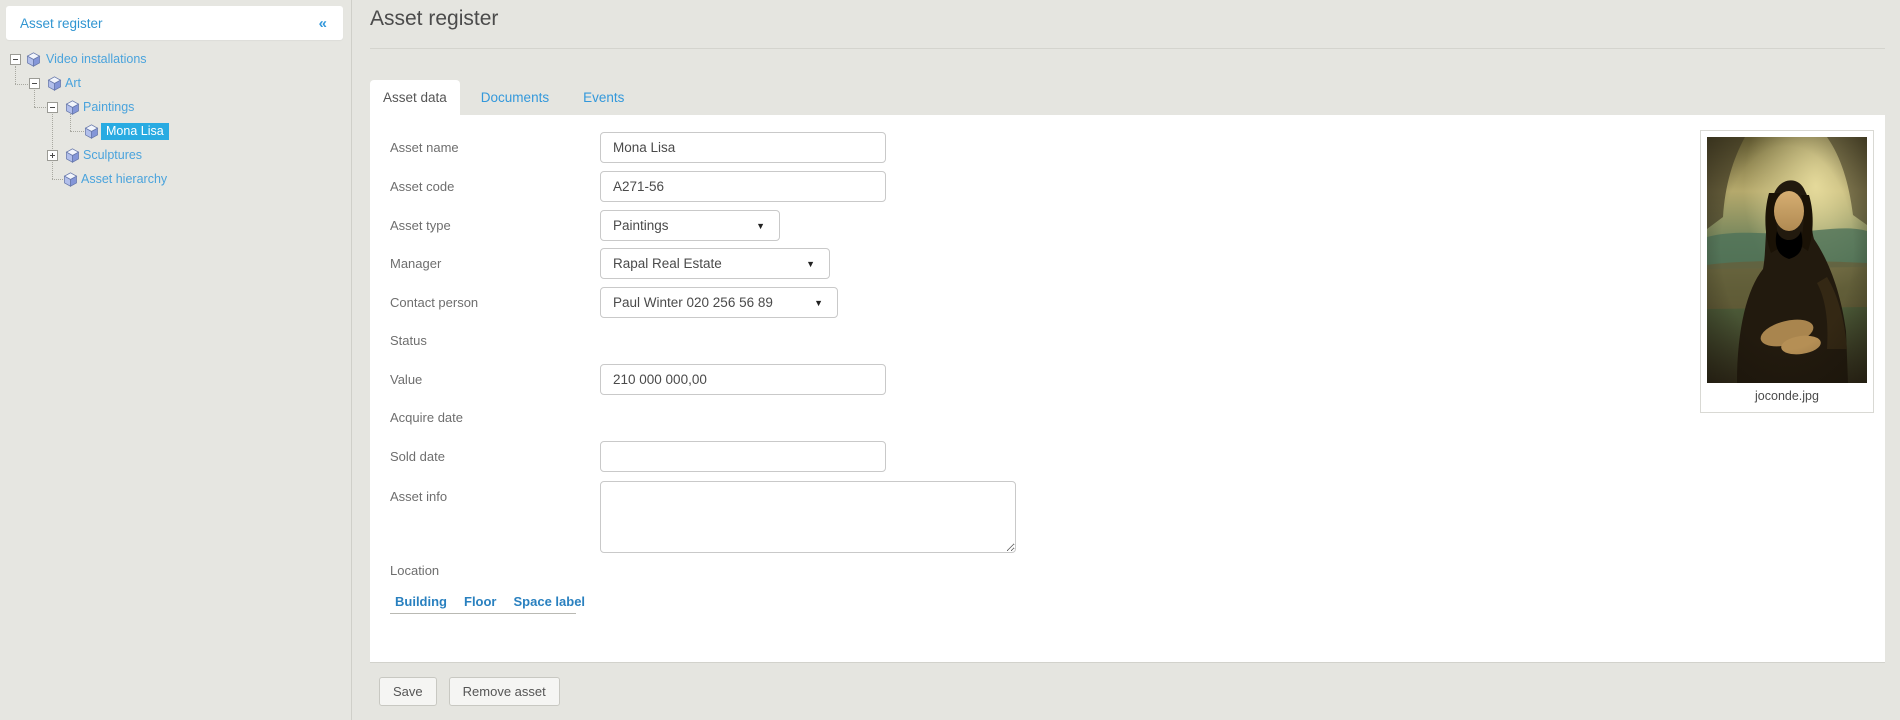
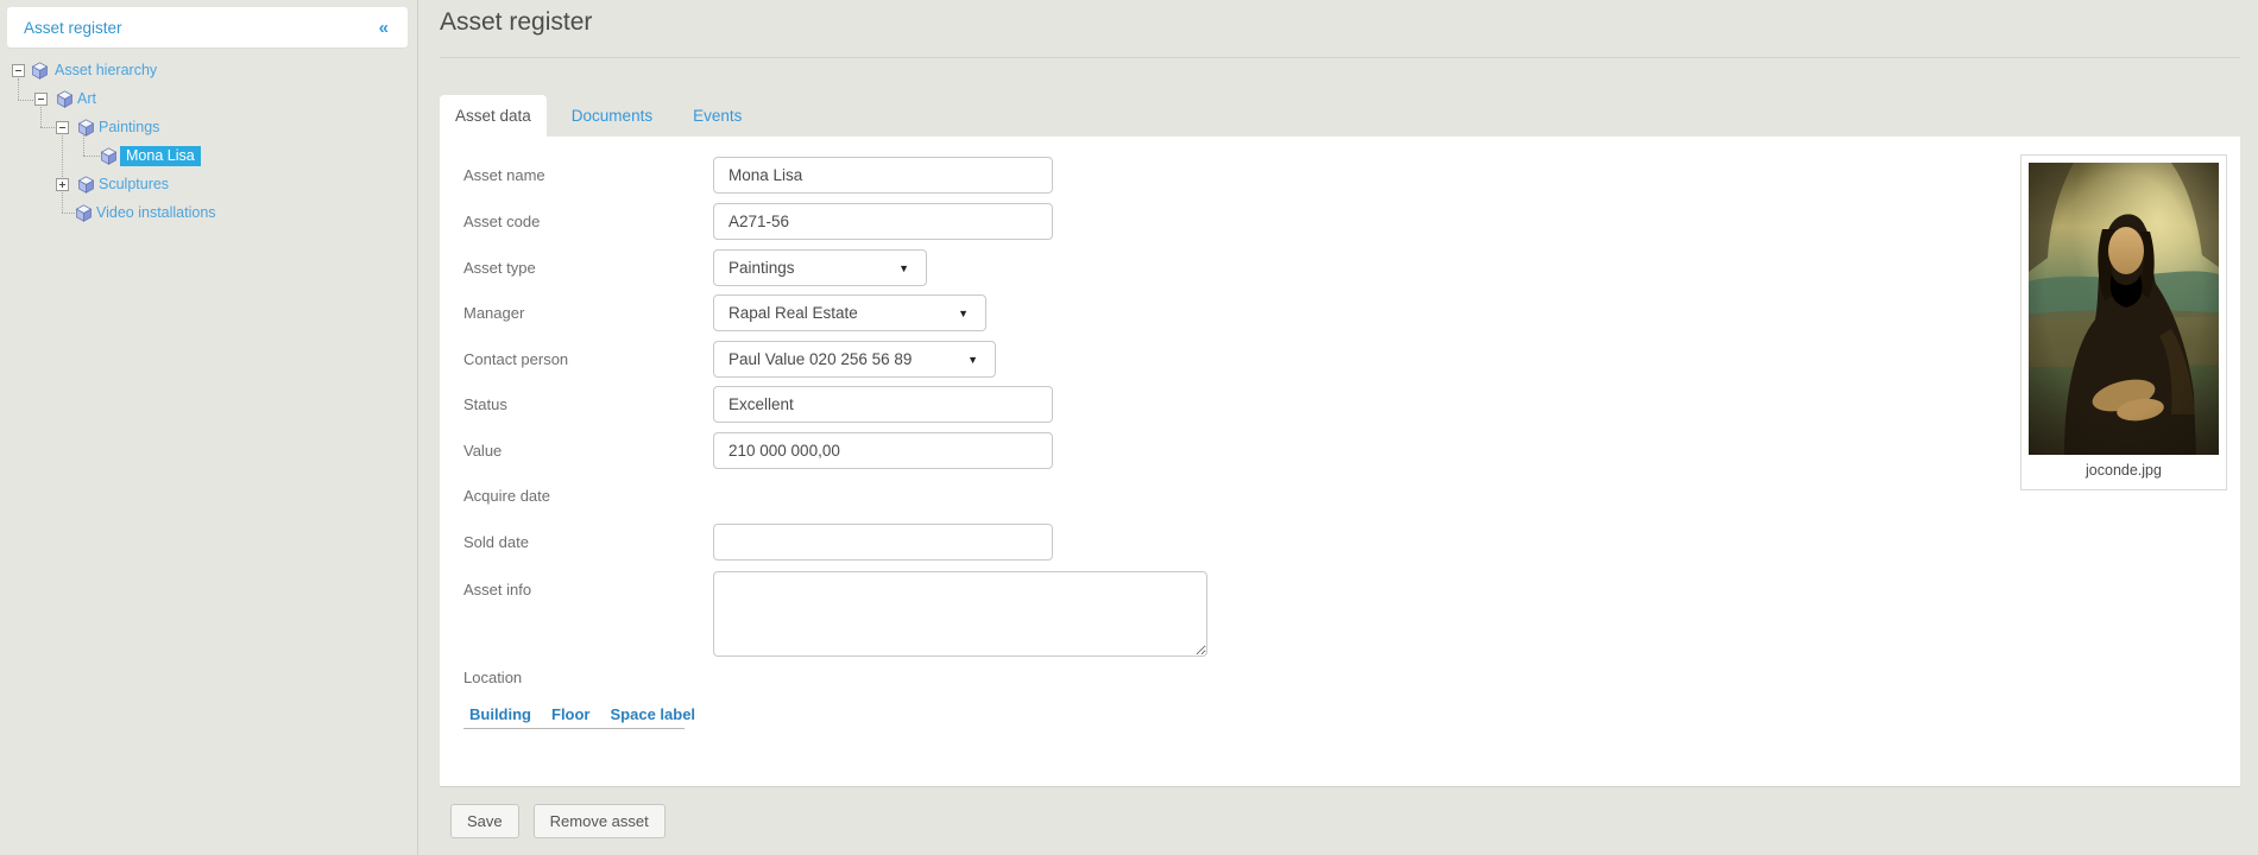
  Asset register
  «
- Video installations
+ Asset hierarchy
  Art
  Paintings
  Mona Lisa
  Sculptures
- Asset hierarchy
+ Video installations
  Asset register
  Asset data
  Documents
  Events
  Asset name
  Mona Lisa
  Asset code
  A271-56
  Asset type
  Paintings
  ▼
  Manager
  Rapal Real Estate
  ▼
  Contact person
- Paul Winter 020 256 56 89
+ Paul Value 020 256 56 89
  ▼
  Status
+ Excellent
  Value
  210 000 000,00
  Acquire date
  Sold date
  Asset info
  Location
  Building
  Floor
  Space label
  joconde.jpg
  Save
  Remove asset
